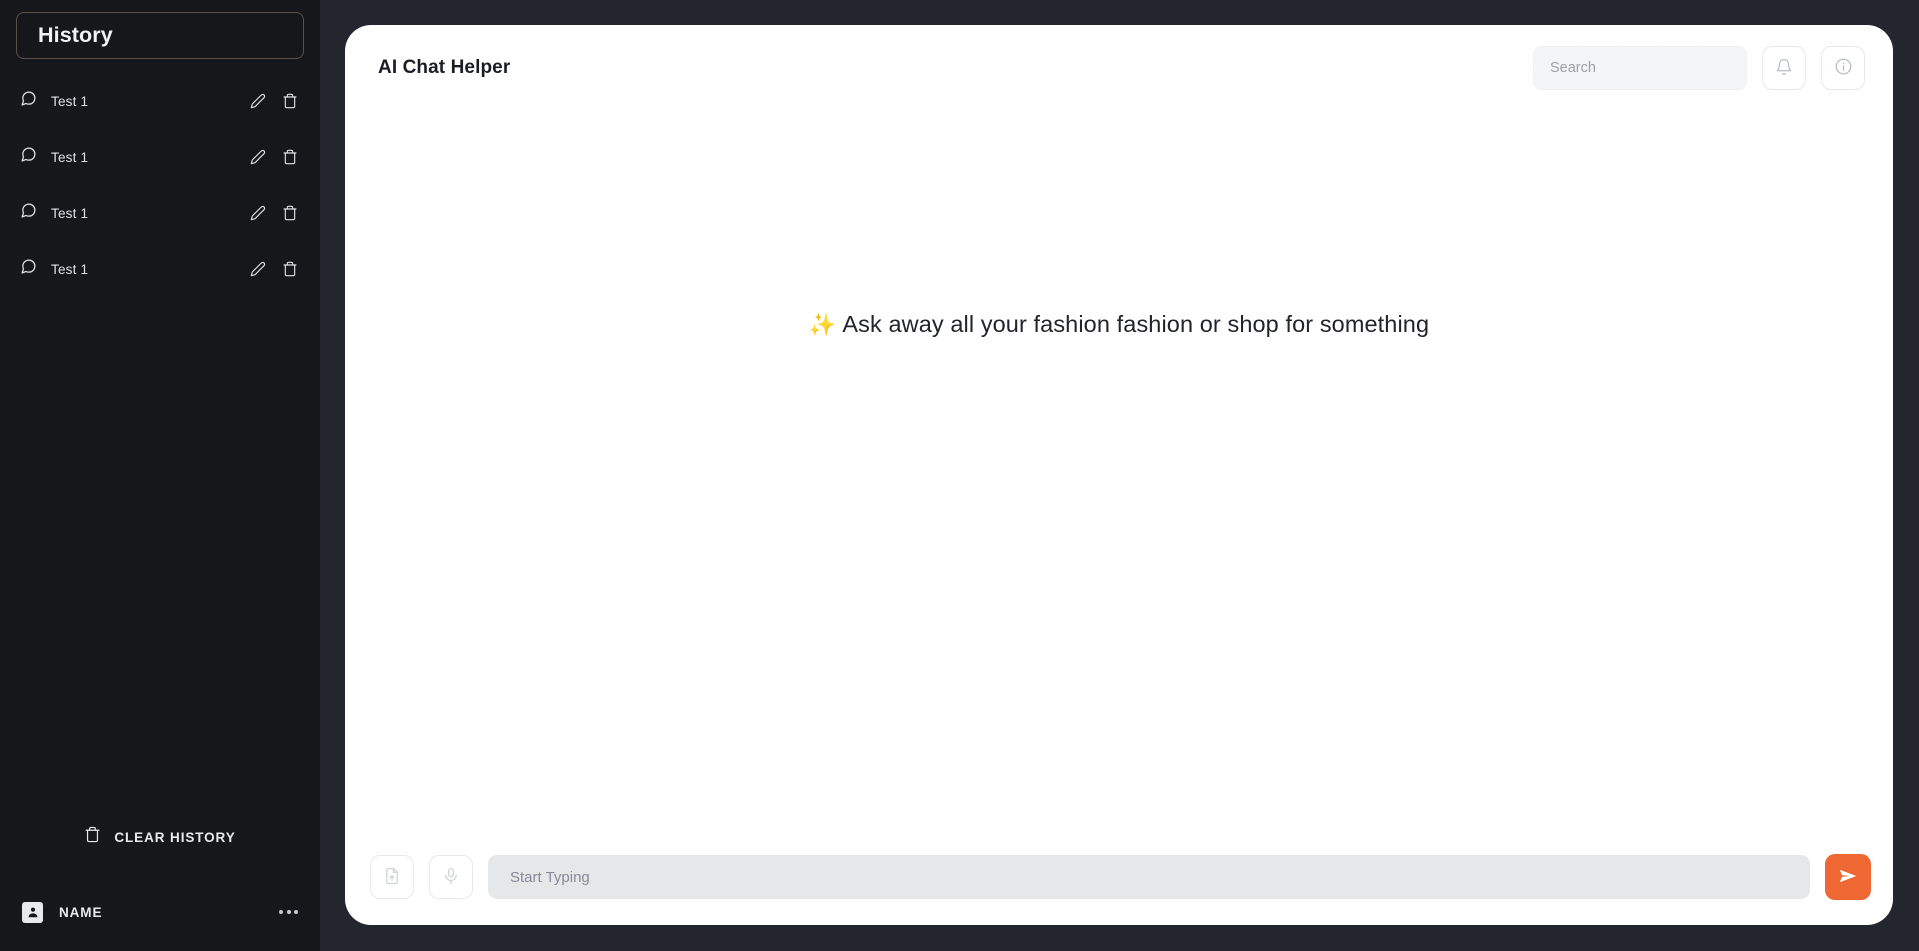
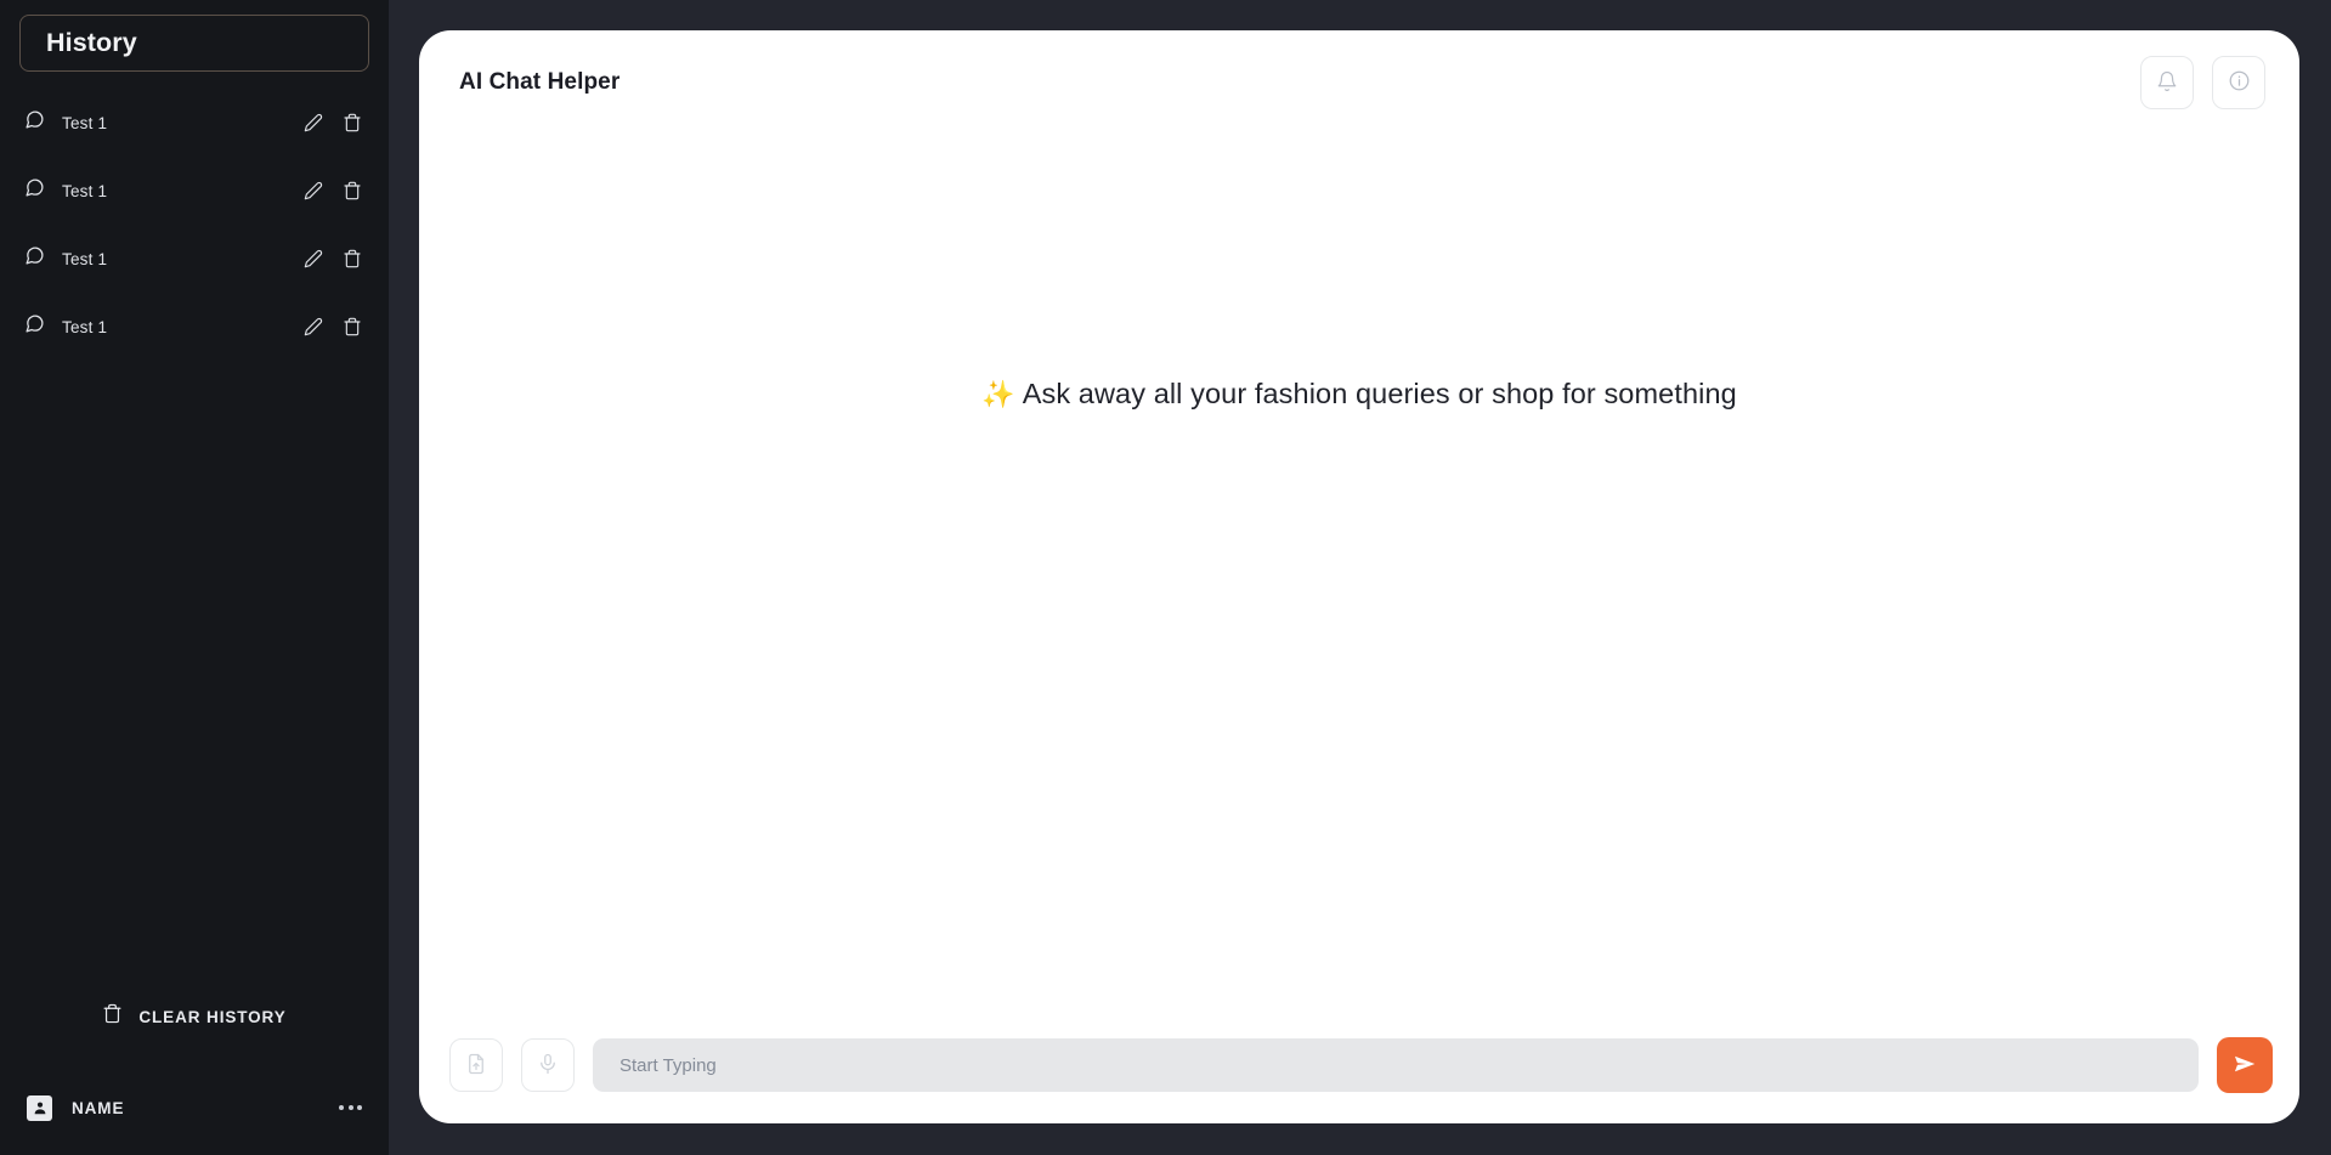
  History
  Test 1
  Test 1
  Test 1
  Test 1
  CLEAR HISTORY
  NAME
  AI Chat Helper
- Search
  ✨
- Ask away all your fashion fashion or shop for something
+ Ask away all your fashion queries or shop for something
  Start Typing
